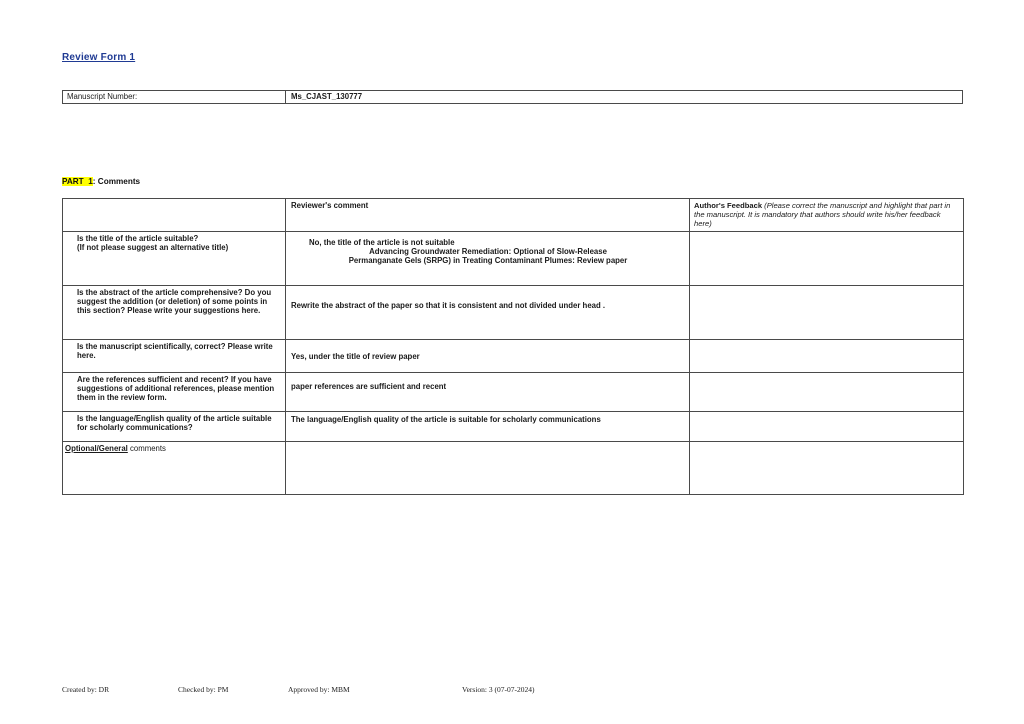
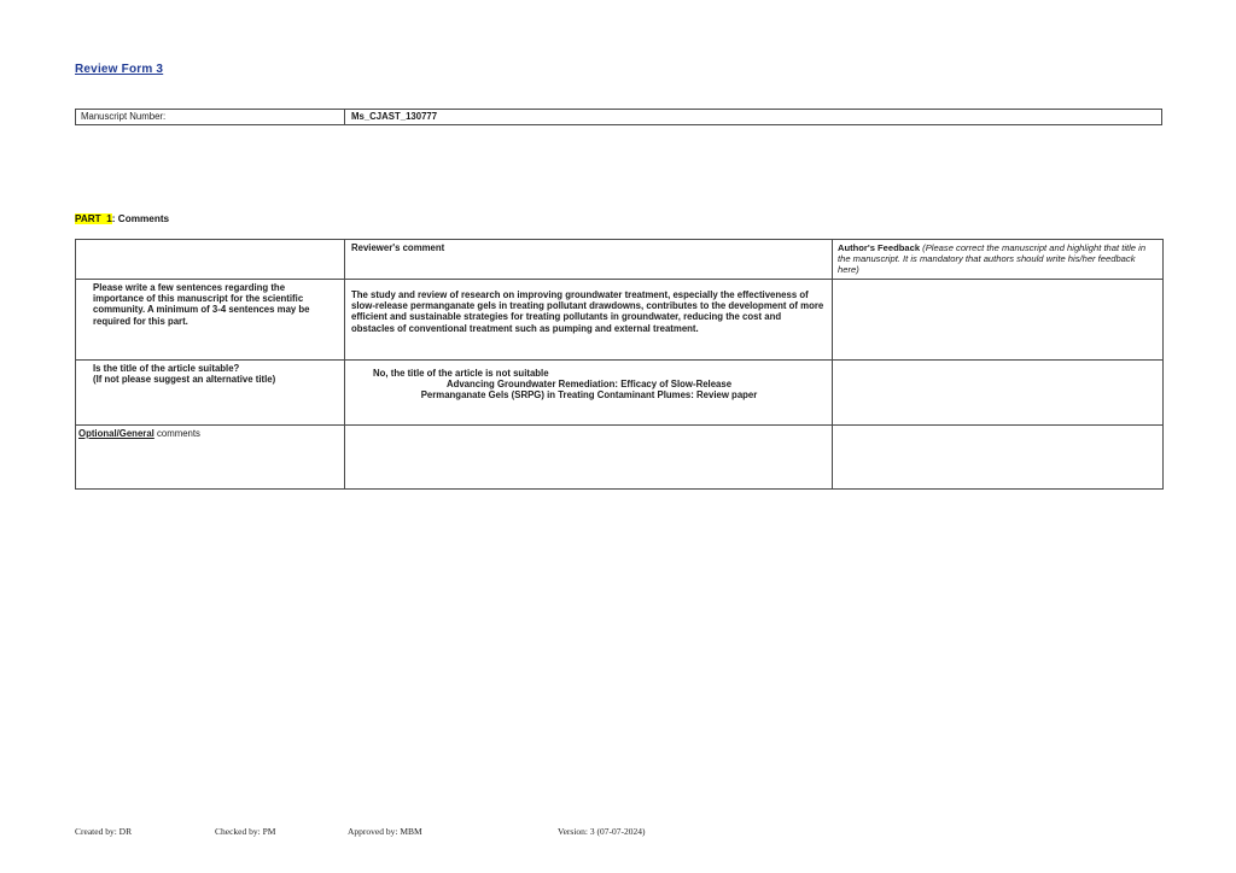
- Review Form 1
+ Review Form 3
  Manuscript Number:	Ms_CJAST_130777
  PART 1: Comments
- 	Reviewer's comment	Author's Feedback (Please correct the manuscript and highlight that part in the manuscript. It is mandatory that authors should write his/her feedback here)
+ 	Reviewer's comment	Author's Feedback (Please correct the manuscript and highlight that title in the manuscript. It is mandatory that authors should write his/her feedback here)
+ Please write a few sentences regarding the importance of this manuscript for the scientific community. A minimum of 3-4 sentences may be required for this part.	The study and review of research on improving groundwater treatment, especially the effectiveness of slow-release permanganate gels in treating pollutant drawdowns, contributes to the development of more efficient and sustainable strategies for treating pollutants in groundwater, reducing the cost and obstacles of conventional treatment such as pumping and external treatment.
- Is the title of the article suitable? (If not please suggest an alternative title)	No, the title of the article is not suitable Advancing Groundwater Remediation: Optional of Slow-Release Permanganate Gels (SRPG) in Treating Contaminant Plumes: Review paper
+ Is the title of the article suitable? (If not please suggest an alternative title)	No, the title of the article is not suitable Advancing Groundwater Remediation: Efficacy of Slow-Release Permanganate Gels (SRPG) in Treating Contaminant Plumes: Review paper
- Is the abstract of the article comprehensive? Do you suggest the addition (or deletion) of some points in this section? Please write your suggestions here.	Rewrite the abstract of the paper so that it is consistent and not divided under head .
- Is the manuscript scientifically, correct? Please write here.	Yes, under the title of review paper
- Are the references sufficient and recent? If you have suggestions of additional references, please mention them in the review form.	paper references are sufficient and recent
- Is the language/English quality of the article suitable for scholarly communications?	The language/English quality of the article is suitable for scholarly communications
  Optional/General comments
  Created by: DR
  Checked by: PM
  Approved by: MBM
  Version: 3 (07-07-2024)
